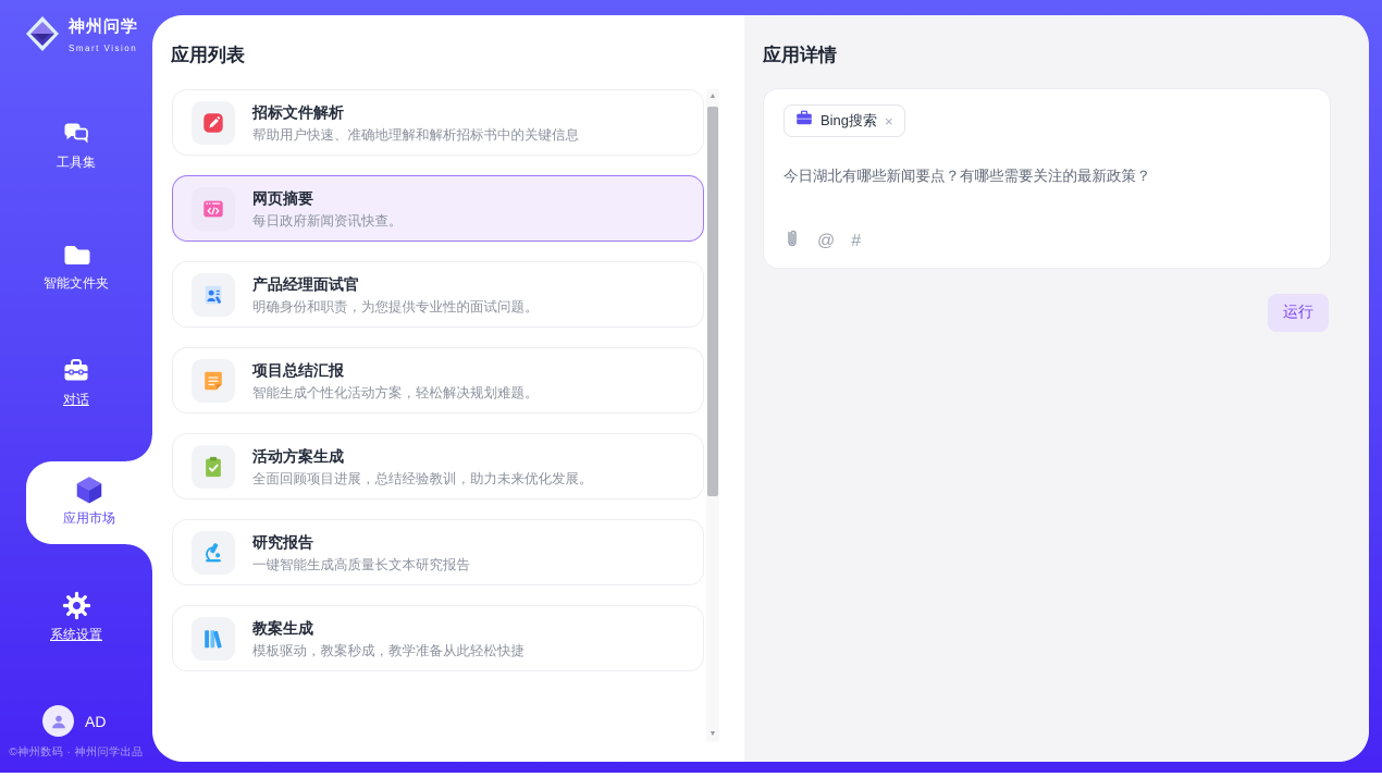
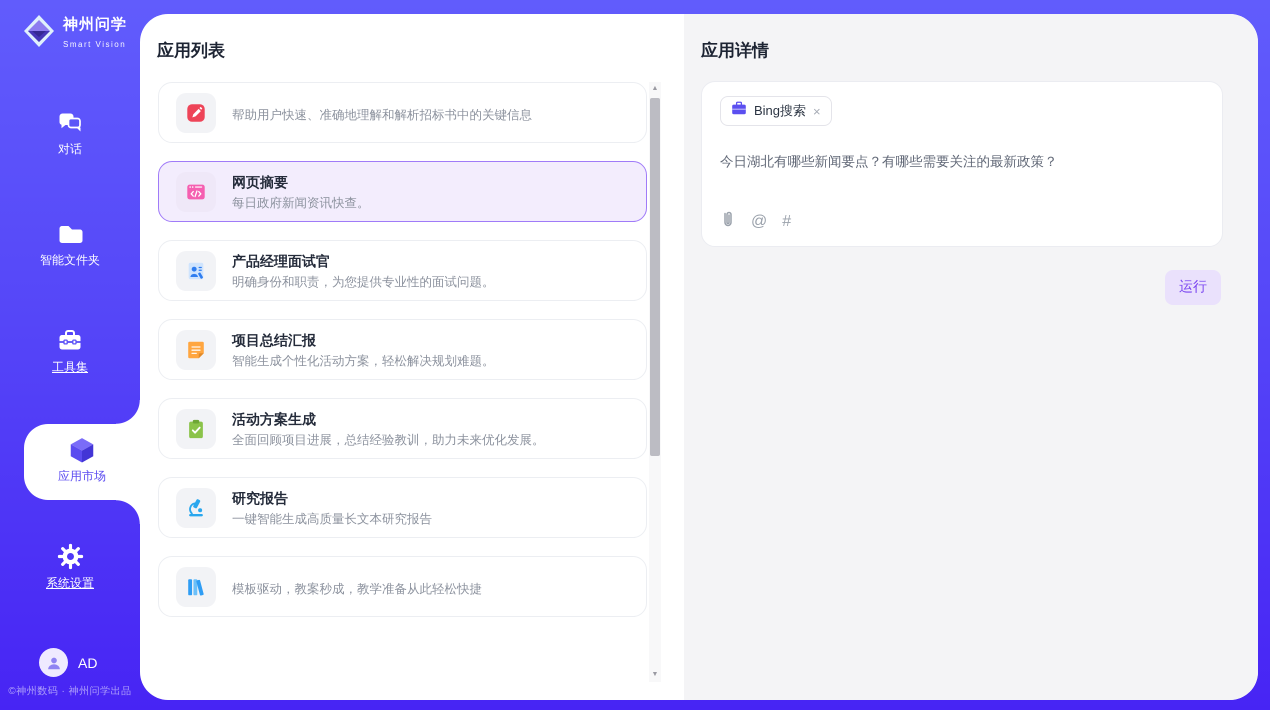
  神州问学
  Smart Vision
- 工具集
+ 对话
  智能文件夹
- 对话
+ 工具集
  应用市场
  系统设置
  AD
  ©神州数码 · 神州问学出品
  应用列表
- 招标文件解析
  帮助用户快速、准确地理解和解析招标书中的关键信息
  网页摘要
  每日政府新闻资讯快查。
  产品经理面试官
  明确身份和职责，为您提供专业性的面试问题。
  项目总结汇报
  智能生成个性化活动方案，轻松解决规划难题。
  活动方案生成
  全面回顾项目进展，总结经验教训，助力未来优化发展。
  研究报告
  一键智能生成高质量长文本研究报告
- 教案生成
  模板驱动，教案秒成，教学准备从此轻松快捷
  应用详情
  Bing搜索
  ×
  今日湖北有哪些新闻要点？有哪些需要关注的最新政策？
  @
  #
  运行
